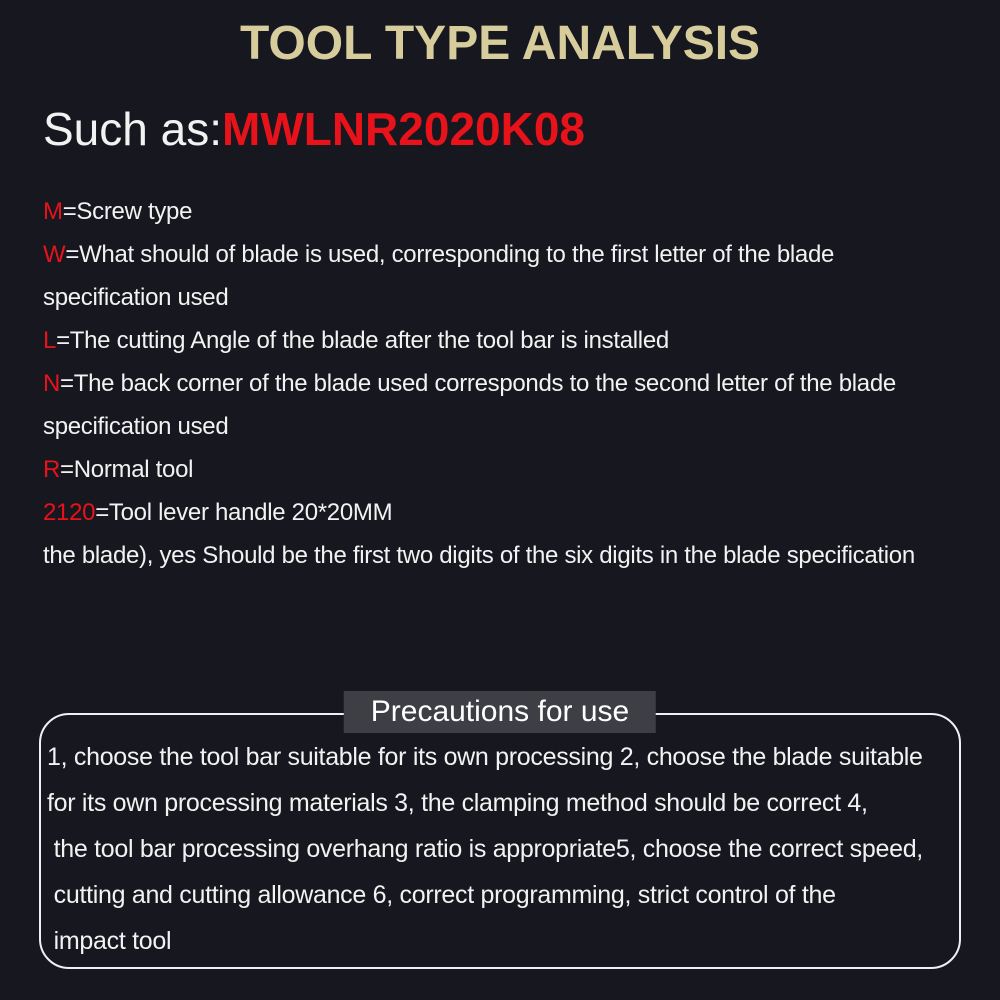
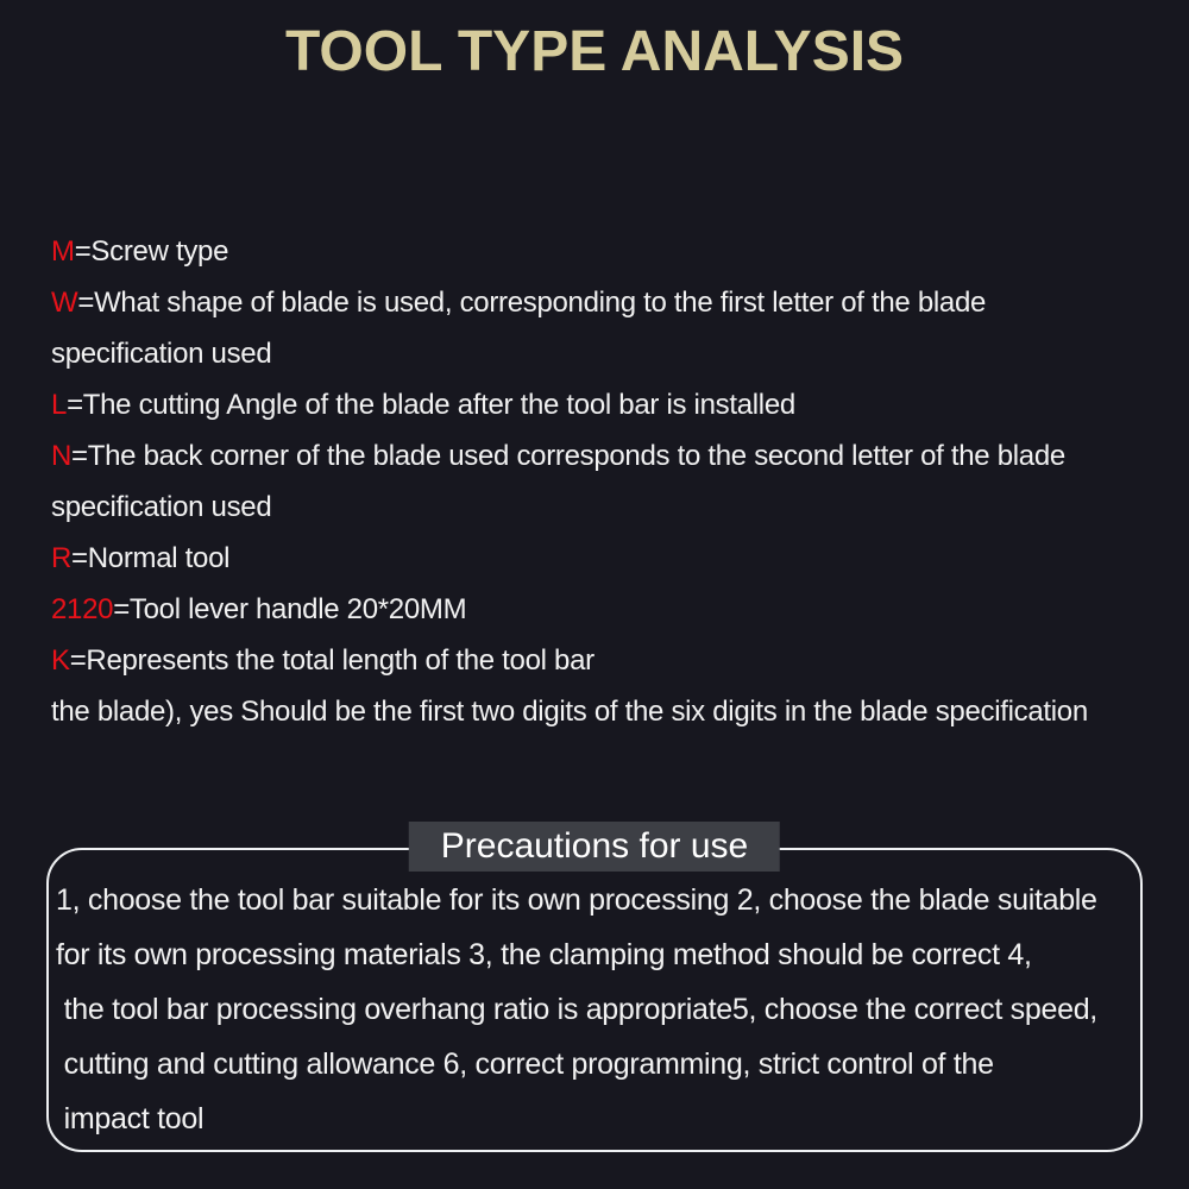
  TOOL TYPE ANALYSIS
- Such as:MWLNR2020K08
  M=Screw type
- W=What should of blade is used, corresponding to the first letter of the blade
+ W=What shape of blade is used, corresponding to the first letter of the blade
  specification used
  L=The cutting Angle of the blade after the tool bar is installed
  N=The back corner of the blade used corresponds to the second letter of the blade
  specification used
  R=Normal tool
  2120=Tool lever handle 20*20MM
+ K=Represents the total length of the tool bar
  the blade), yes Should be the first two digits of the six digits in the blade specification
  Precautions for use
  1, choose the tool bar suitable for its own processing 2, choose the blade suitable
  for its own processing materials 3, the clamping method should be correct 4,
  the tool bar processing overhang ratio is appropriate5, choose the correct speed,
  cutting and cutting allowance 6, correct programming, strict control of the
  impact tool
